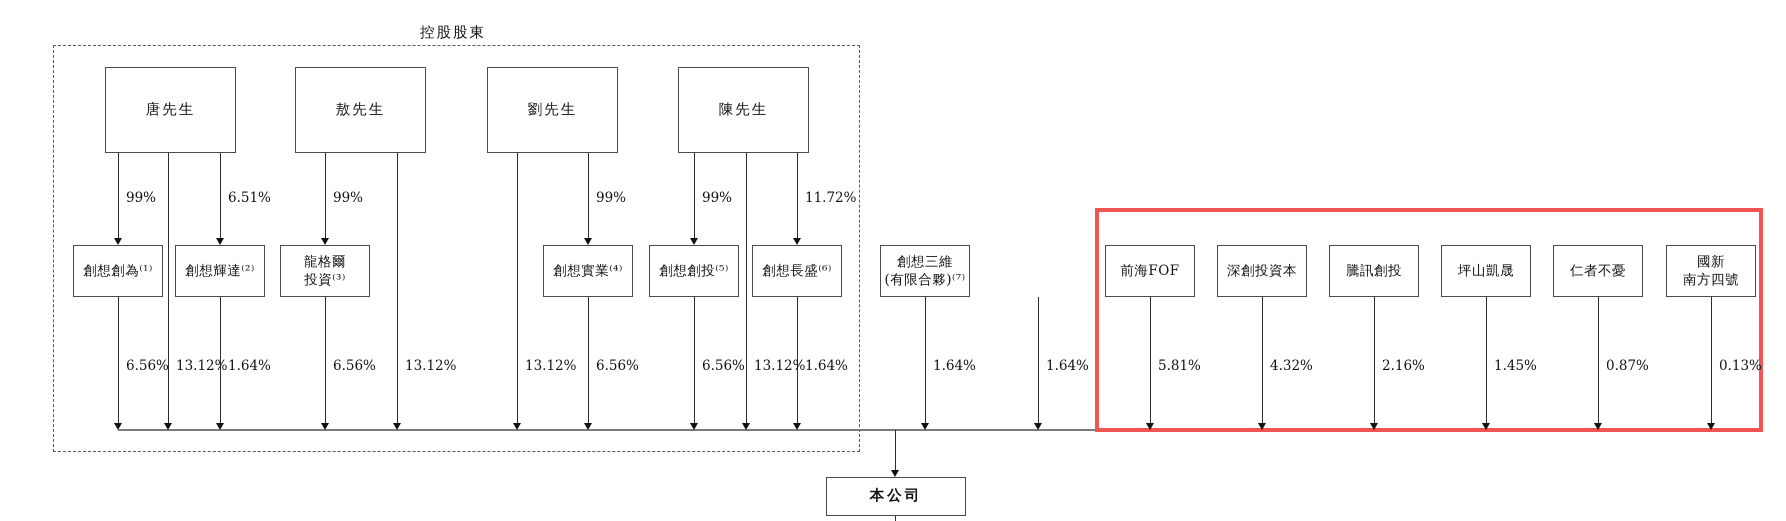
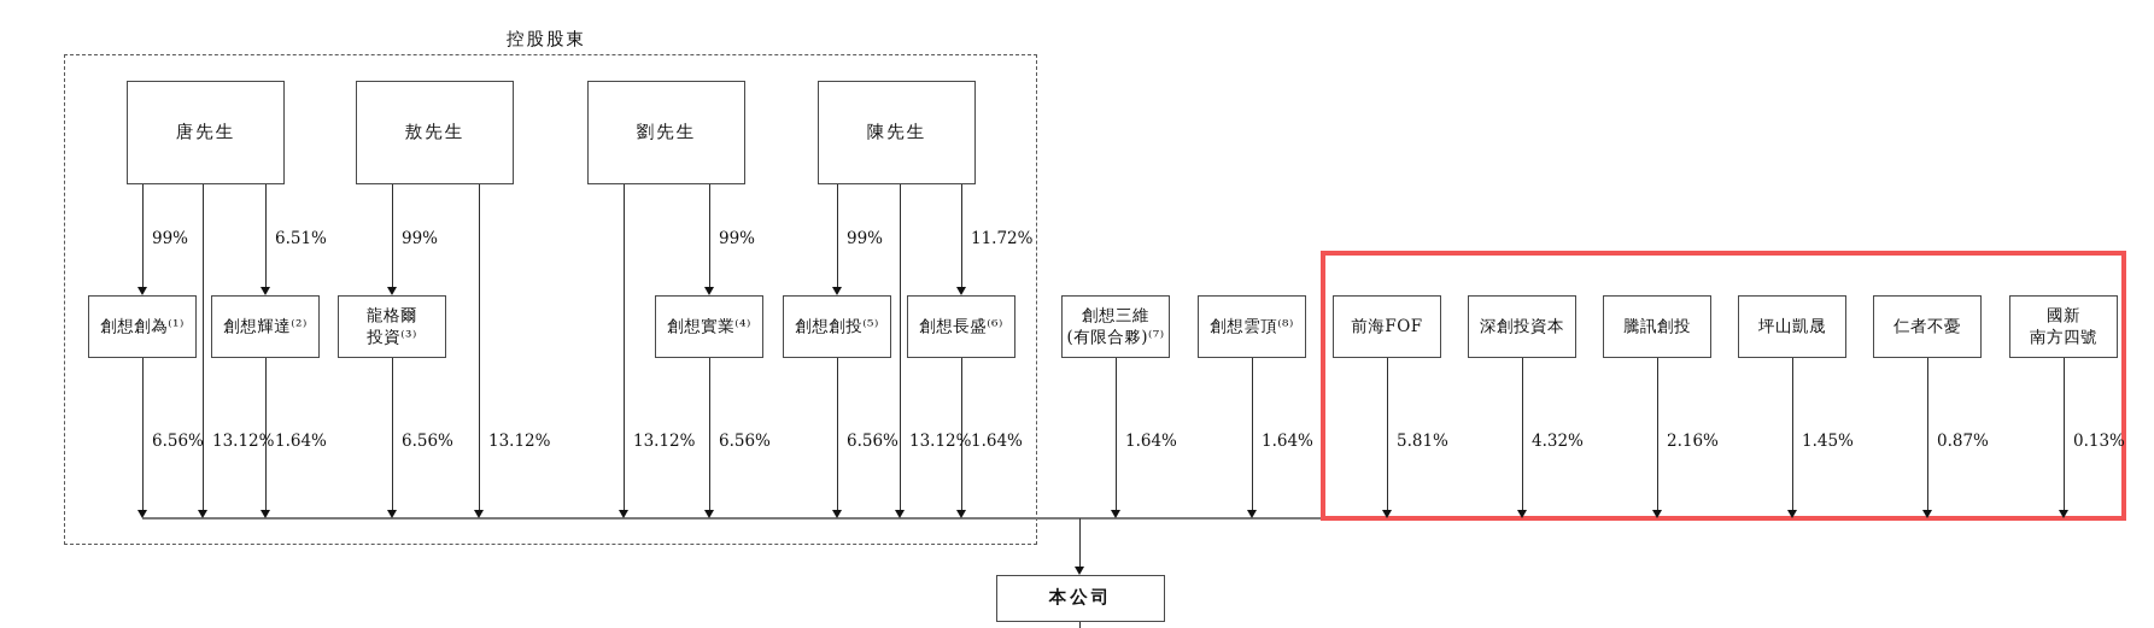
  控股股東
  唐先生
  敖先生
  劉先生
  陳先生
  99%
  6.51%
  99%
  99%
  99%
  11.72%
  創想創為⁽¹⁾
  創想輝達⁽²⁾
  龍格爾
  投資⁽³⁾
  創想實業⁽⁴⁾
  創想創投⁽⁵⁾
  創想長盛⁽⁶⁾
  創想三維
  (有限合夥)⁽⁷⁾
+ 創想雲頂⁽⁸⁾
  前海FOF
  深創投資本
  騰訊創投
  坪山凱晟
  仁者不憂
  國新
  南方四號
  6.56%
  13.12%
  1.64%
  6.56%
  13.12%
  13.12%
  6.56%
  6.56%
  13.12%
  1.64%
  1.64%
  1.64%
  5.81%
  4.32%
  2.16%
  1.45%
  0.87%
  0.13%
  本公司
